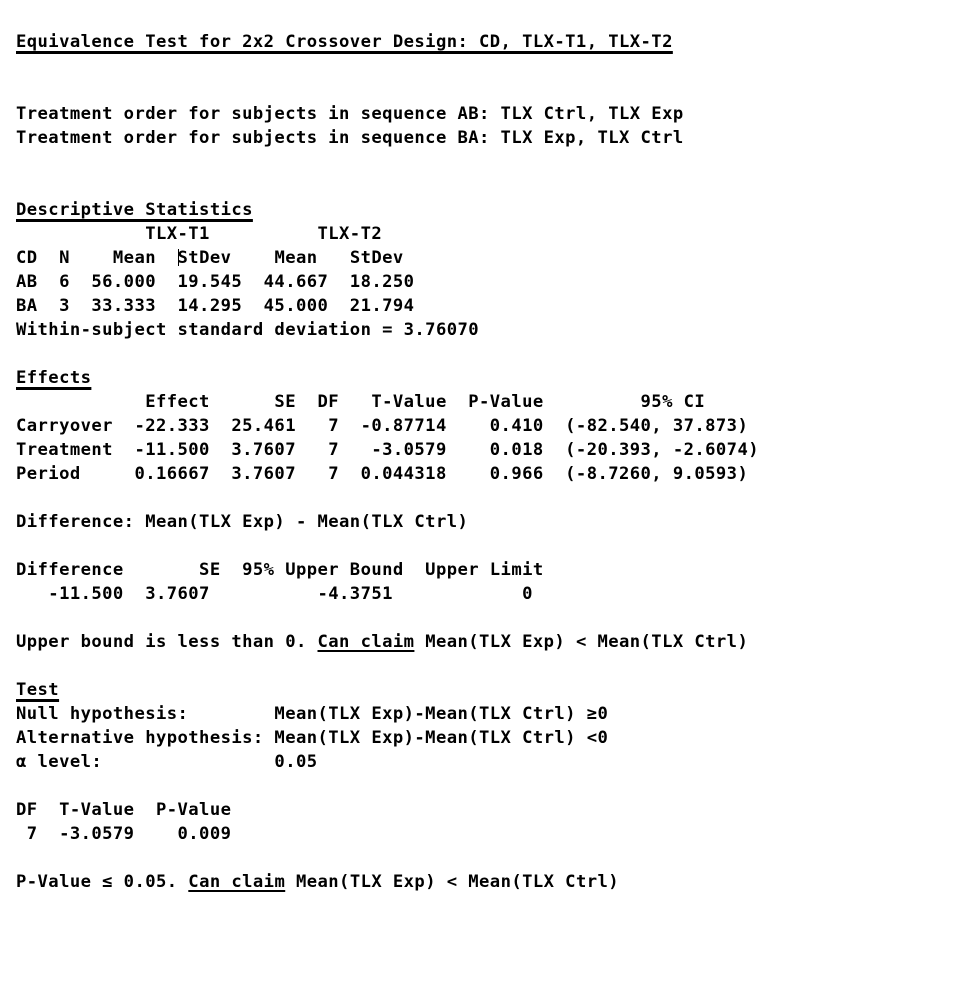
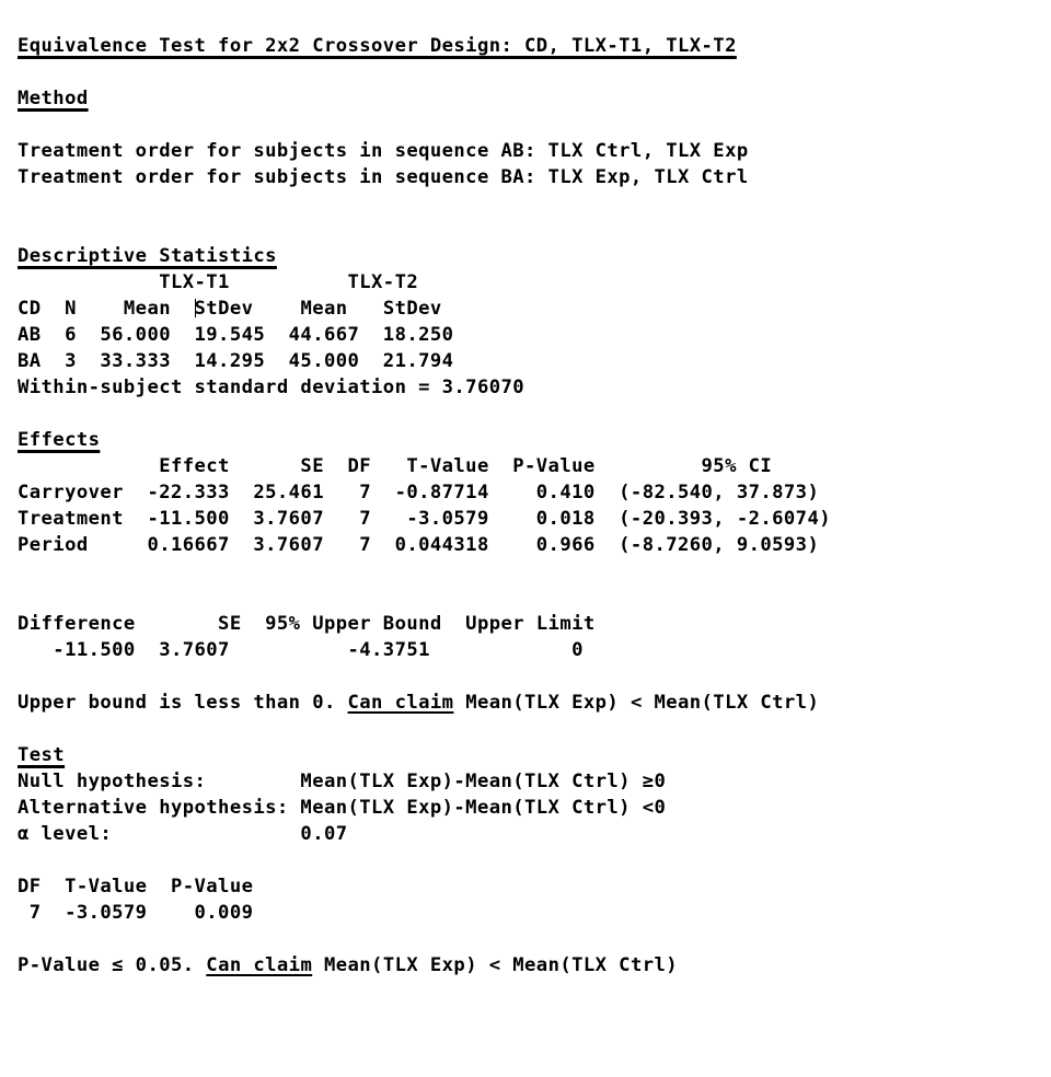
  Equivalence Test for 2x2 Crossover Design: CD, TLX-T1, TLX-T2
+ Method
  Treatment order for subjects in sequence AB: TLX Ctrl, TLX Exp
  Treatment order for subjects in sequence BA: TLX Exp, TLX Ctrl
  Descriptive Statistics
  TLX-T1 TLX-T2
  CD N Mean StDev Mean StDev
  AB 6 56.000 19.545 44.667 18.250
  BA 3 33.333 14.295 45.000 21.794
  Within-subject standard deviation = 3.76070
  Effects
  Effect SE DF T-Value P-Value 95% CI
  Carryover -22.333 25.461 7 -0.87714 0.410 (-82.540, 37.873)
  Treatment -11.500 3.7607 7 -3.0579 0.018 (-20.393, -2.6074)
  Period 0.16667 3.7607 7 0.044318 0.966 (-8.7260, 9.0593)
- Difference: Mean(TLX Exp) - Mean(TLX Ctrl)
  Difference SE 95% Upper Bound Upper Limit
  -11.500 3.7607 -4.3751 0
  Upper bound is less than 0. Can claim Mean(TLX Exp) < Mean(TLX Ctrl)
  Test
  Null hypothesis: Mean(TLX Exp)-Mean(TLX Ctrl) ≥0
  Alternative hypothesis: Mean(TLX Exp)-Mean(TLX Ctrl) <0
- α level: 0.05
+ α level: 0.07
  DF T-Value P-Value
  7 -3.0579 0.009
  P-Value ≤ 0.05. Can claim Mean(TLX Exp) < Mean(TLX Ctrl)
